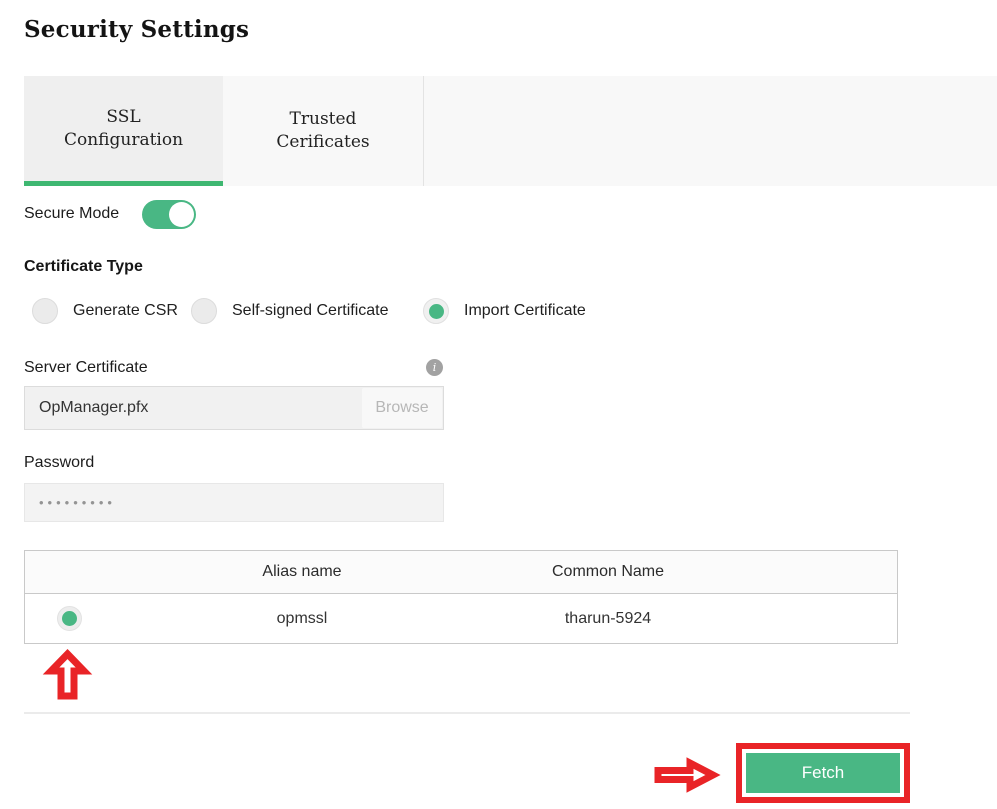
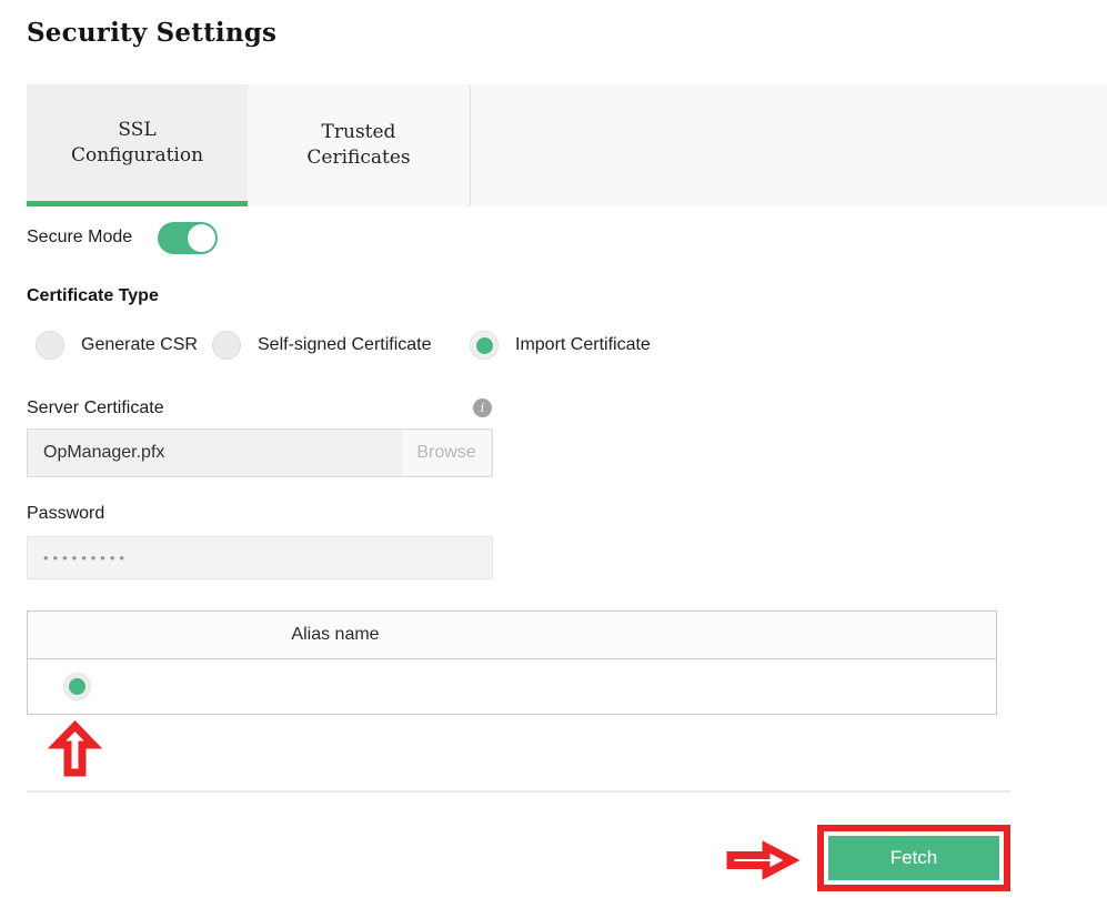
  Security Settings
  SSL Configuration
  Trusted Cerificates
  Secure Mode
  Certificate Type
  Generate CSR
  Self-signed Certificate
  Import Certificate
  Server Certificate
  i
  OpManager.pfx
  Browse
  Password
  •••••••••
  Alias name
- Common Name
- opmssl
- tharun-5924
  Fetch
